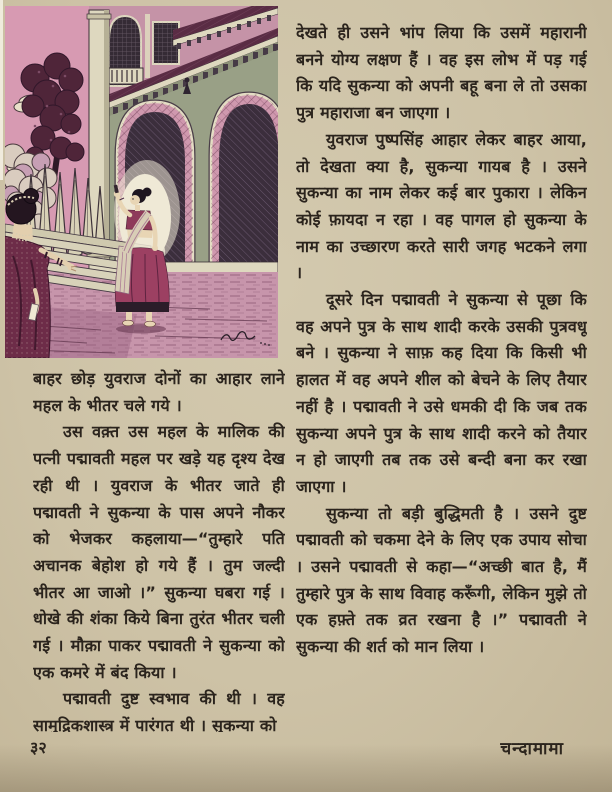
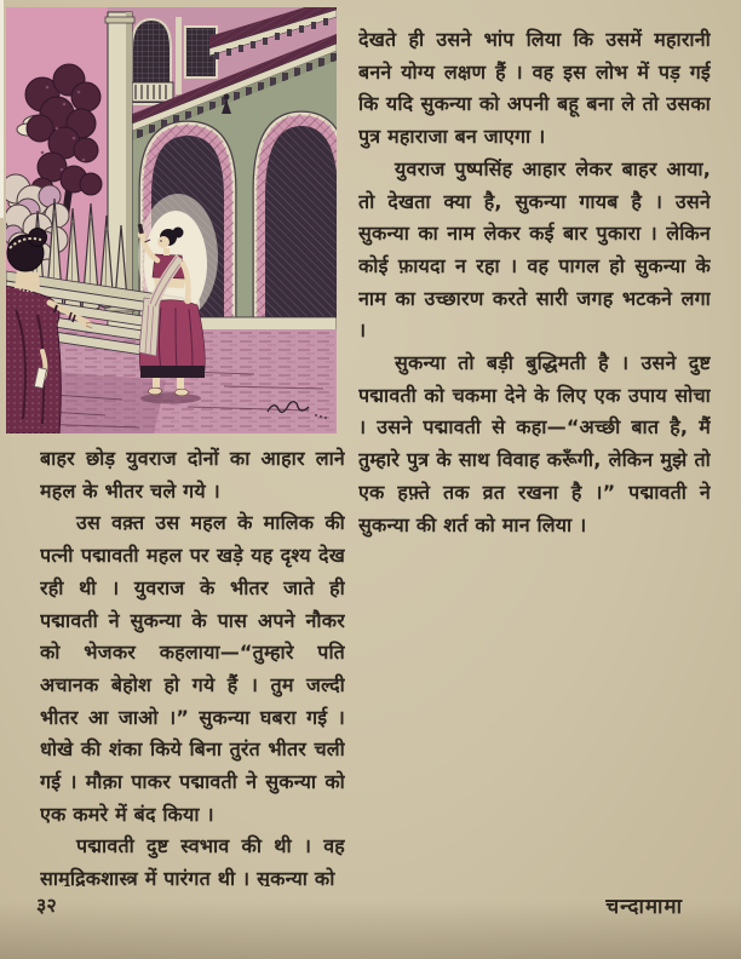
  बाहर छोड़ युवराज दोनों का आहार लाने महल के भीतर चले गये ।
  उस वक़्त उस महल के मालिक की पत्नी पद्मावती महल पर खड़े यह दृश्य देख रही थी । युवराज के भीतर जाते ही पद्मावती ने सुकन्या के पास अपने नौकर को भेजकर कहलाया—“तुम्हारे पति अचानक बेहोश हो गये हैं । तुम जल्दी भीतर आ जाओ ।” सुकन्या घबरा गई । धोखे की शंका किये बिना तुरंत भीतर चली गई । मौक़ा पाकर पद्मावती ने सुकन्या को एक कमरे में बंद किया ।
  पद्मावती दुष्ट स्वभाव की थी । वह सामुद्रिकशास्त्र में पारंगत थी । सुकन्या को
  देखते ही उसने भांप लिया कि उसमें महारानी बनने योग्य लक्षण हैं । वह इस लोभ में पड़ गई कि यदि सुकन्या को अपनी बहू बना ले तो उसका पुत्र महाराजा बन जाएगा ।
  युवराज पुष्पसिंह आहार लेकर बाहर आया, तो देखता क्या है, सुकन्या गायब है । उसने सुकन्या का नाम लेकर कई बार पुकारा । लेकिन कोई फ़ायदा न रहा । वह पागल हो सुकन्या के नाम का उच्छारण करते सारी जगह भटकने लगा ।
- दूसरे दिन पद्मावती ने सुकन्या से पूछा कि वह अपने पुत्र के साथ शादी करके उसकी पुत्रवधू बने । सुकन्या ने साफ़ कह दिया कि किसी भी हालत में वह अपने शील को बेचने के लिए तैयार नहीं है । पद्मावती ने उसे धमकी दी कि जब तक सुकन्या अपने पुत्र के साथ शादी करने को तैयार न हो जाएगी तब तक उसे बन्दी बना कर रखा जाएगा ।
  सुकन्या तो बड़ी बुद्धिमती है । उसने दुष्ट पद्मावती को चकमा देने के लिए एक उपाय सोचा । उसने पद्मावती से कहा—“अच्छी बात है, मैं तुम्हारे पुत्र के साथ विवाह करूँगी, लेकिन मुझे तो एक हफ़्ते तक व्रत रखना है ।” पद्मावती ने सुकन्या की शर्त को मान लिया ।
